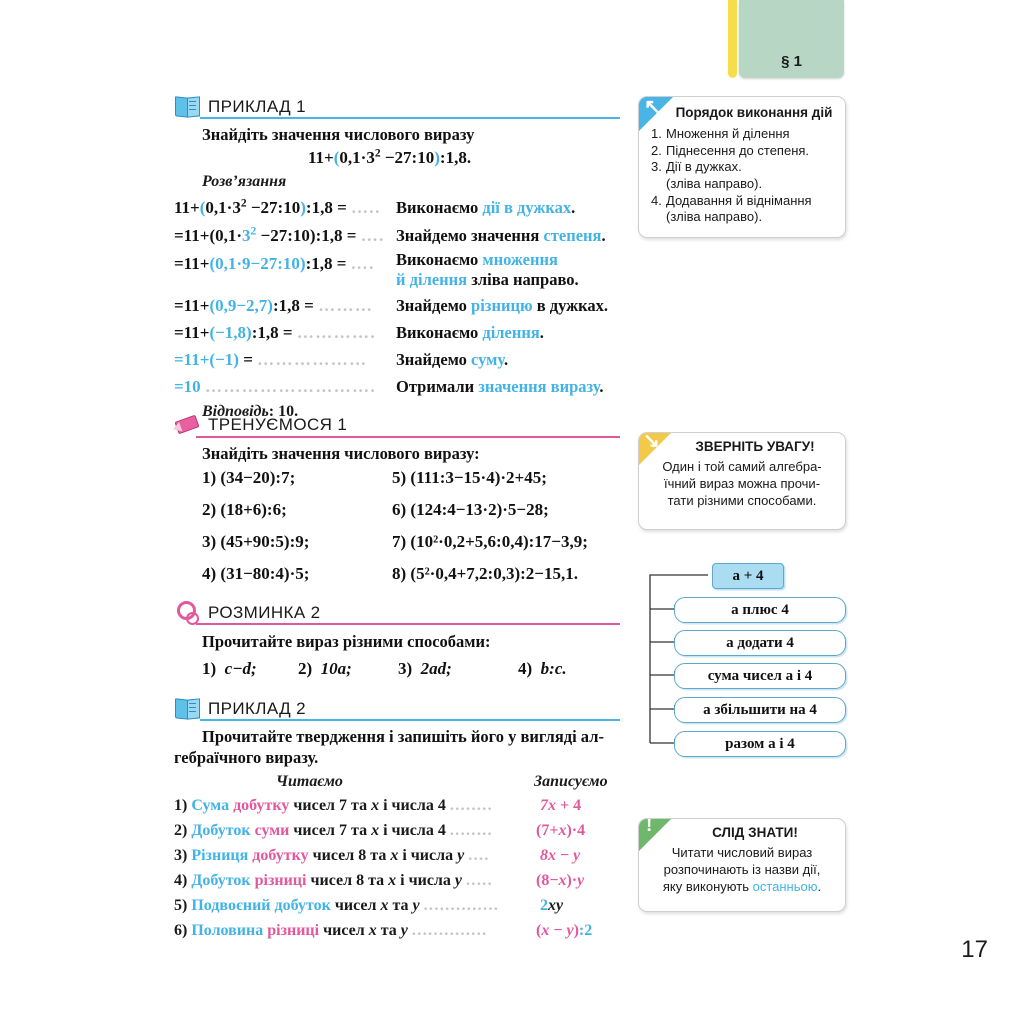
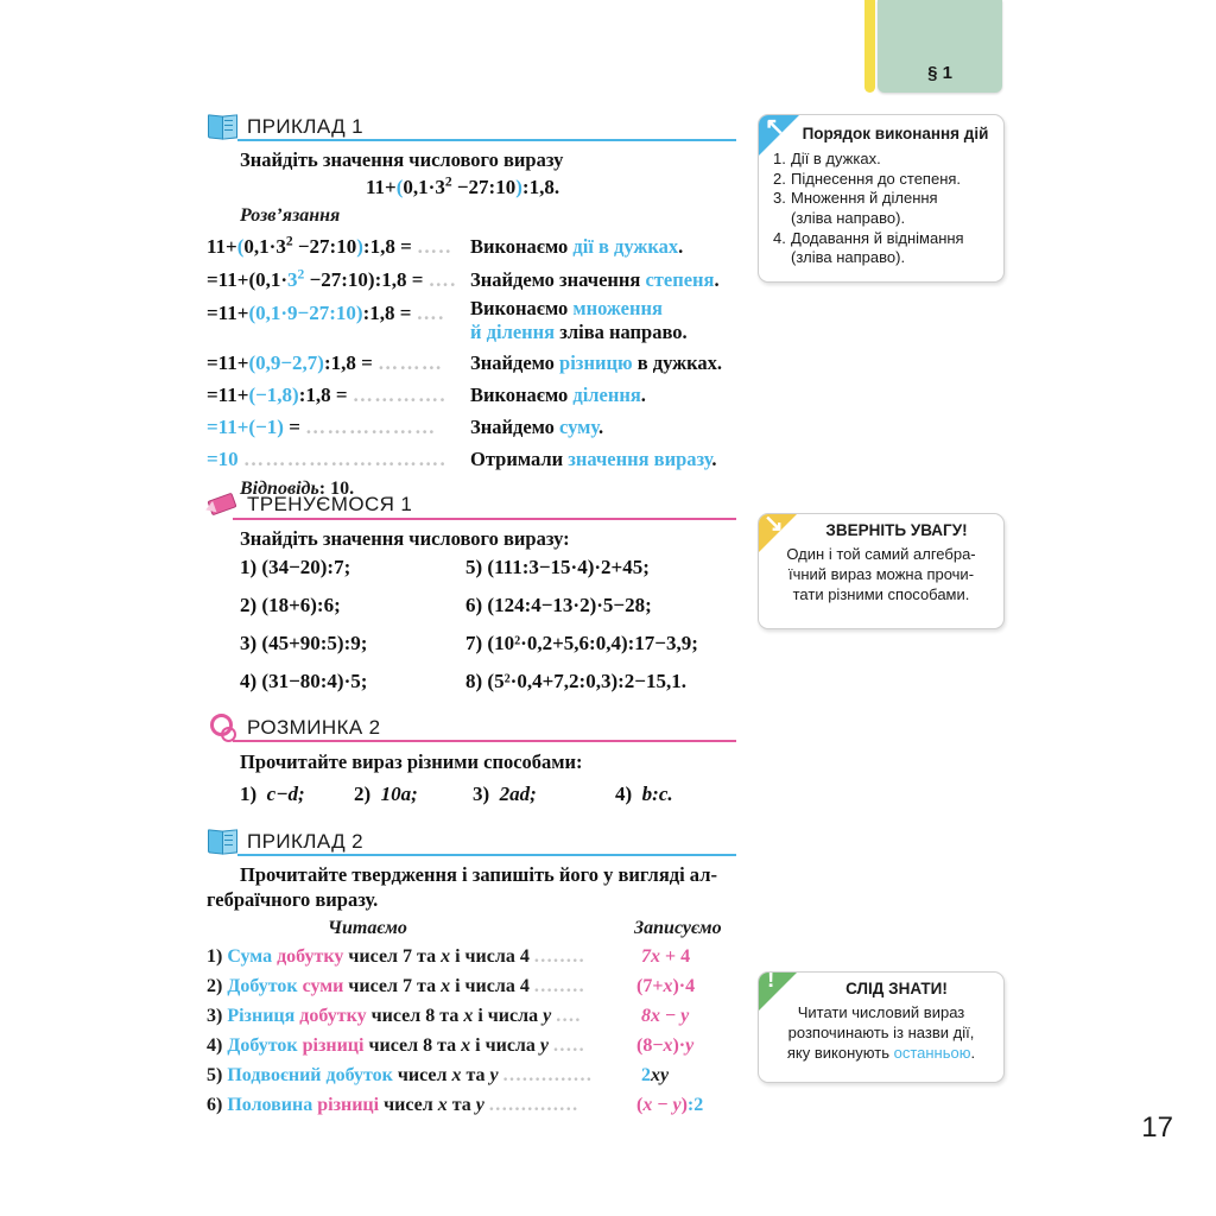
  § 1
  ПРИКЛАД 1
  Знайдіть значення числового виразу
  11+(0,1·32 −27:10):1,8.
  Розв’язання
  11+(0,1·32 −27:10):1,8 = …..
  Виконаємо дії в дужках.
  =11+(0,1·32 −27:10):1,8 = ….
  Знайдемо значення степеня.
  =11+(0,1·9−27:10):1,8 = ….
  Виконаємо множення
  й ділення зліва направо.
  =11+(0,9−2,7):1,8 = ………
  Знайдемо різницю в дужках.
  =11+(−1,8):1,8 = ………….
  Виконаємо ділення.
  =11+(−1) = ………………
  Знайдемо суму.
  =10 ……………………….
  Отримали значення виразу.
  Відповідь: 10.
  ↖
  Порядок виконання дій
- 1. Множення й ділення
+ 1. Дії в дужках.
  2. Піднесення до степеня.
- 3. Дії в дужках.
+ 3. Множення й ділення
  (зліва направо).
  4. Додавання й віднімання
  (зліва направо).
  ТРЕНУЄМОСЯ 1
  Знайдіть значення числового виразу:
  1) (34−20):7;
  2) (18+6):6;
  3) (45+90:5):9;
  4) (31−80:4)·5;
  5) (111:3−15·4)·2+45;
  6) (124:4−13·2)·5−28;
  7) (10²·0,2+5,6:0,4):17−3,9;
  8) (5²·0,4+7,2:0,3):2−15,1.
  ↘
  ЗВЕРНІТЬ УВАГУ!
  Один і той самий алгебра-
  їчний вираз можна прочи-
  тати різними способами.
  РОЗМИНКА 2
  Прочитайте вираз різними способами:
  1) c−d;
  2) 10a;
  3) 2ad;
  4) b:c.
- a + 4
- a плюс 4
- a додати 4
- сума чисел a і 4
- a збільшити на 4
- разом a і 4
  ПРИКЛАД 2
  Прочитайте твердження і запишіть його у вигляді ал-
  гебраїчного виразу.
  Читаємо
  Записуємо
  1) Сума добутку чисел 7 та x і числа 4 ........
  7x + 4
  2) Добуток суми чисел 7 та x і числа 4 ........
  (7+x)·4
  3) Різниця добутку чисел 8 та x і числа y ....
  8x − y
  4) Добуток різниці чисел 8 та x і числа y .....
  (8−x)·y
  5) Подвоєний добуток чисел x та y ..............
  2xy
  6) Половина різниці чисел x та y ..............
  (x − y):2
  !
  СЛІД ЗНАТИ!
  Читати числовий вираз
  розпочинають із назви дії,
  яку виконують останньою.
  17
